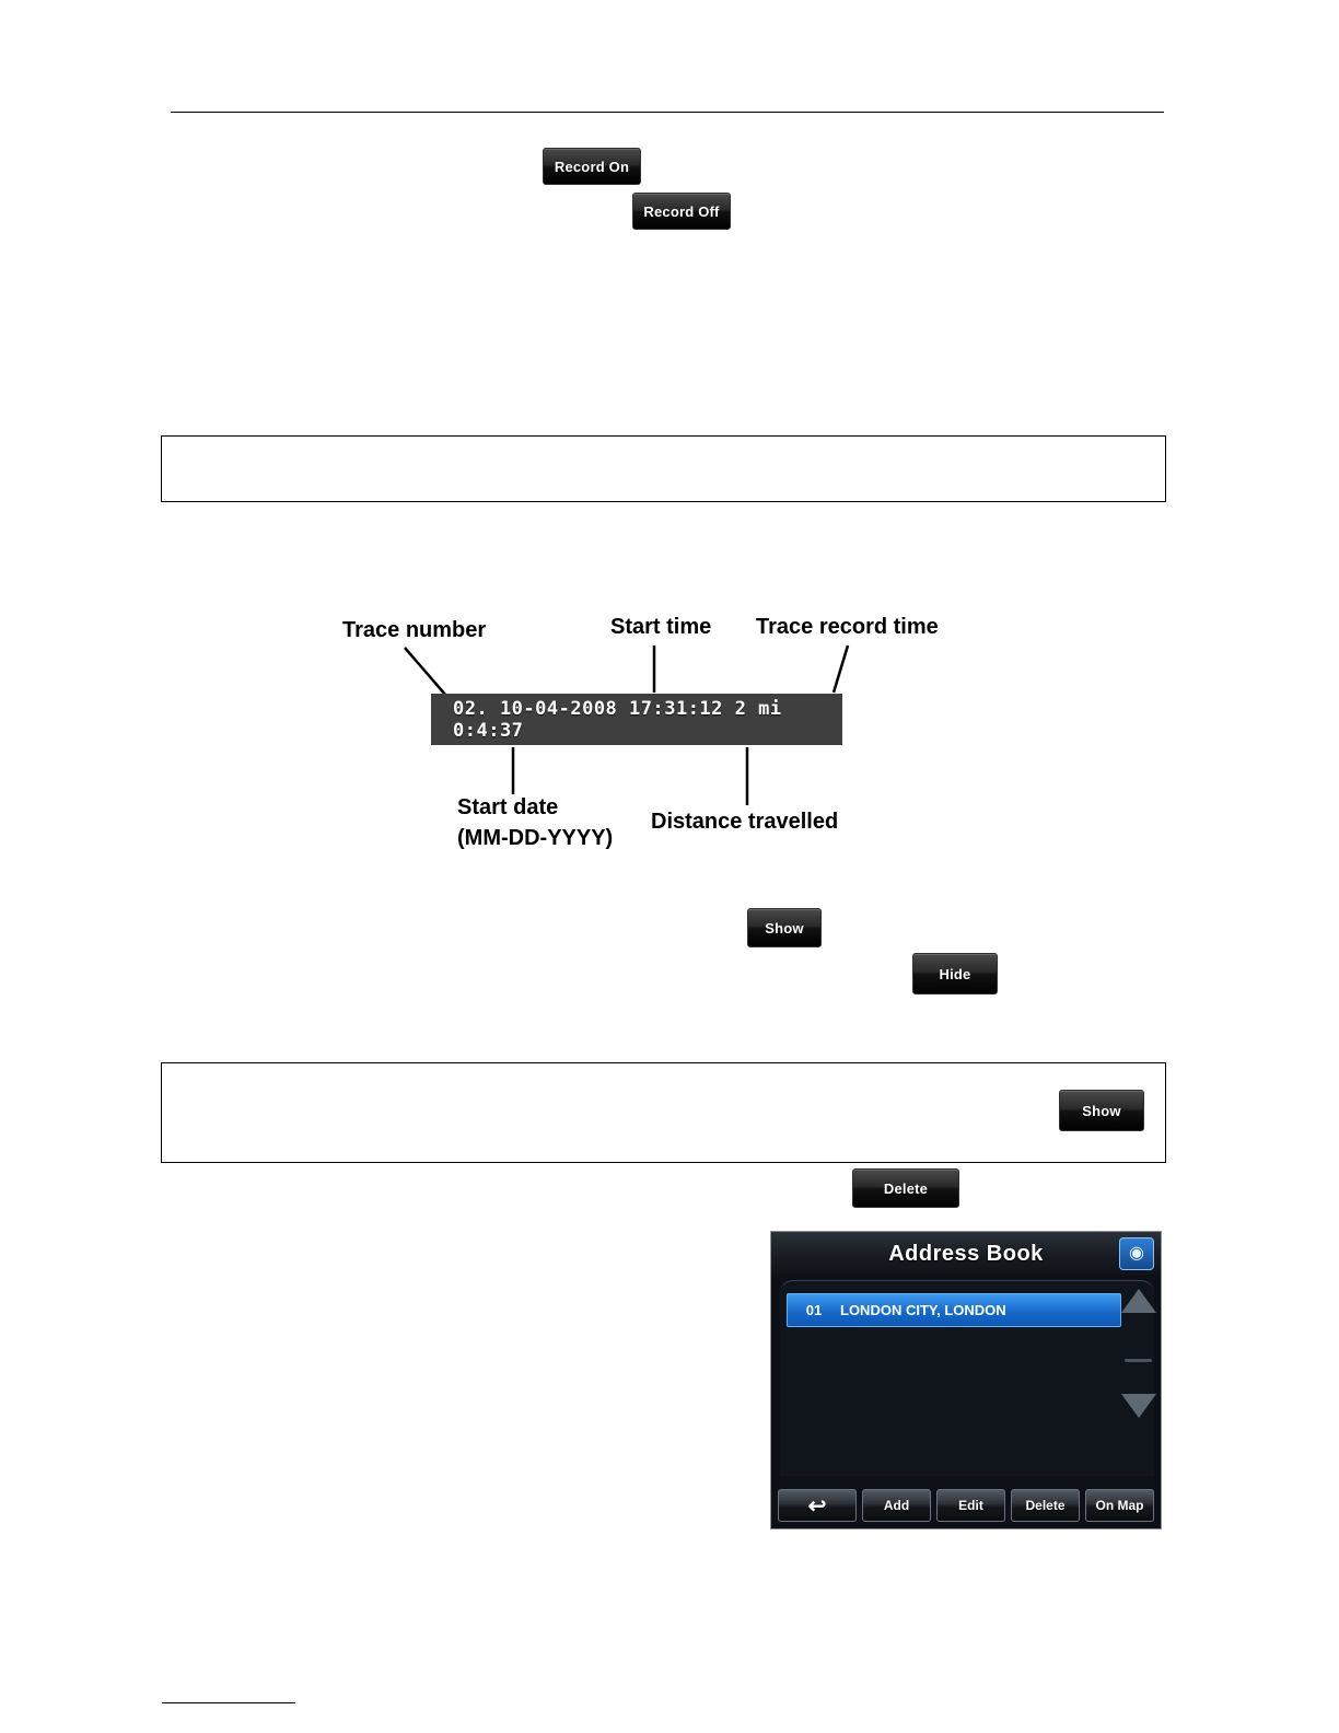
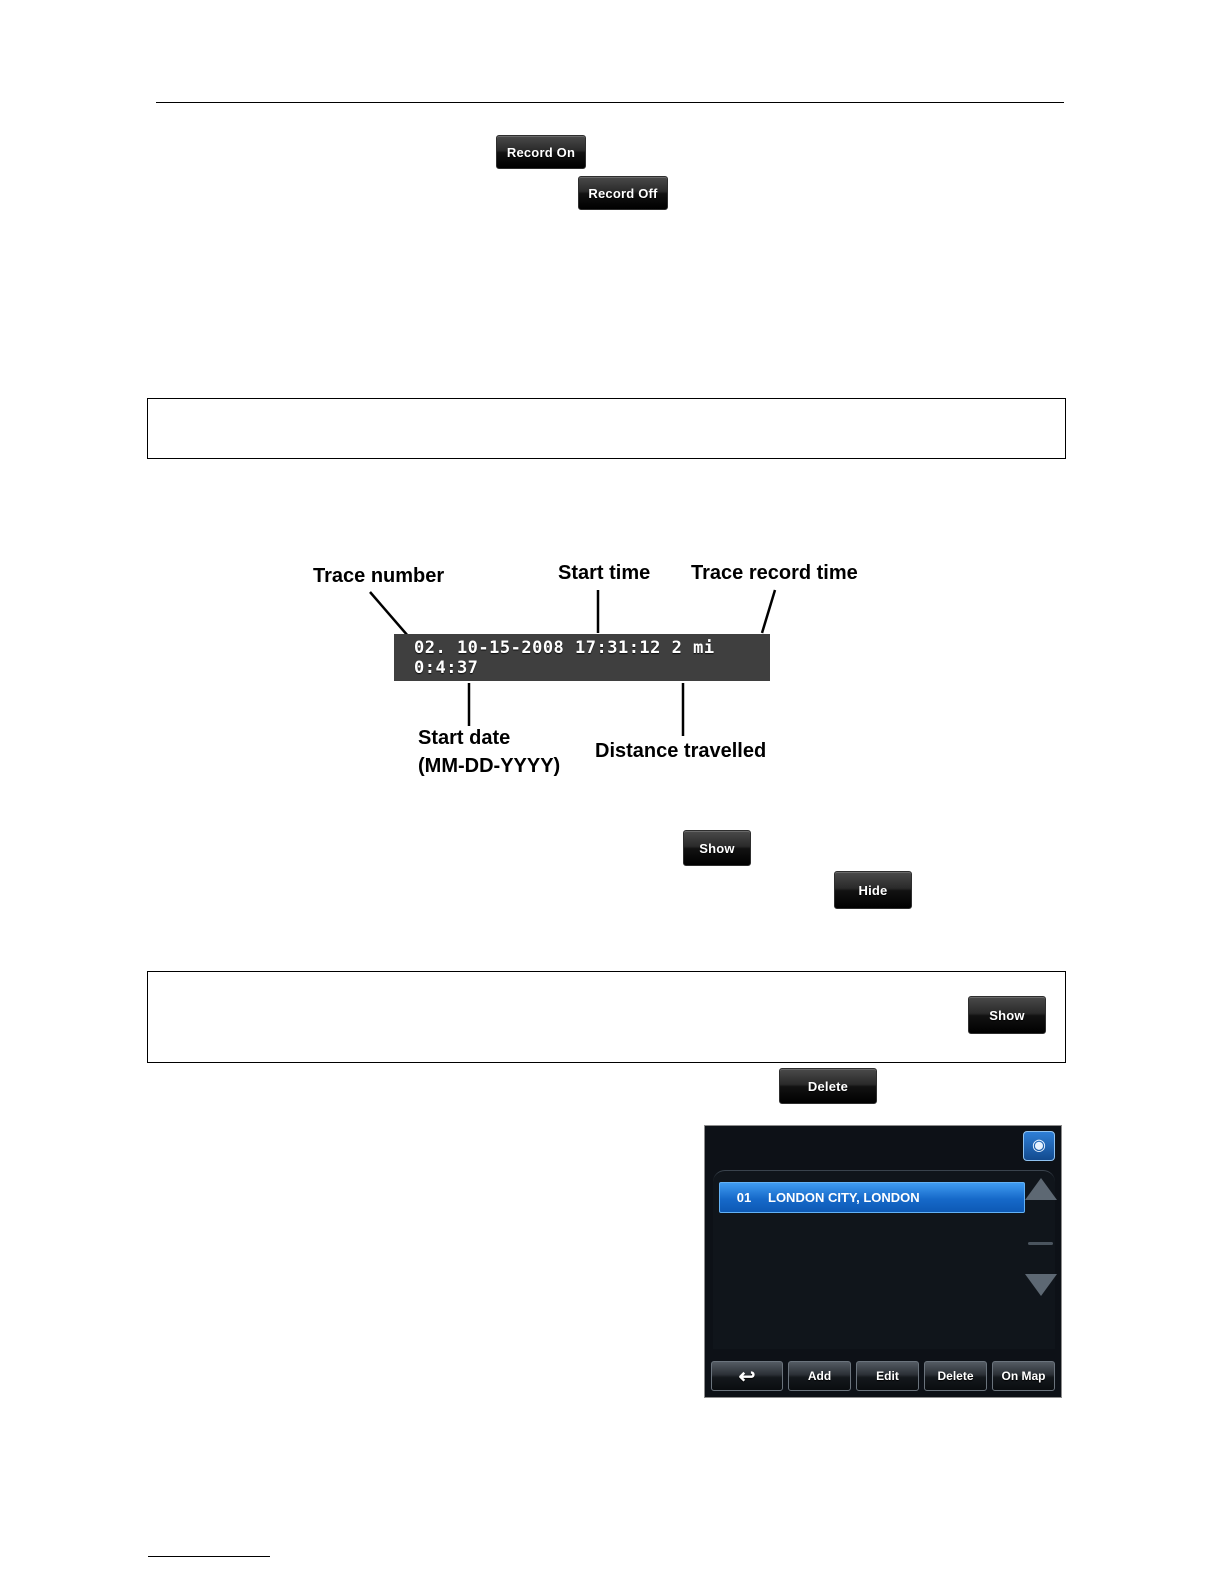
  Record On
  Record Off
  Trace number
  Start time
  Trace record time
  Start date
  (MM-DD-YYYY)
  Distance travelled
- 02. 10-04-2008 17:31:12 2 mi 0:4:37
+ 02. 10-15-2008 17:31:12 2 mi 0:4:37
  Show
  Hide
  Show
  Delete
- Address Book
  ◉
  01
  LONDON CITY, LONDON
  ↩
  Add
  Edit
  Delete
  On Map
